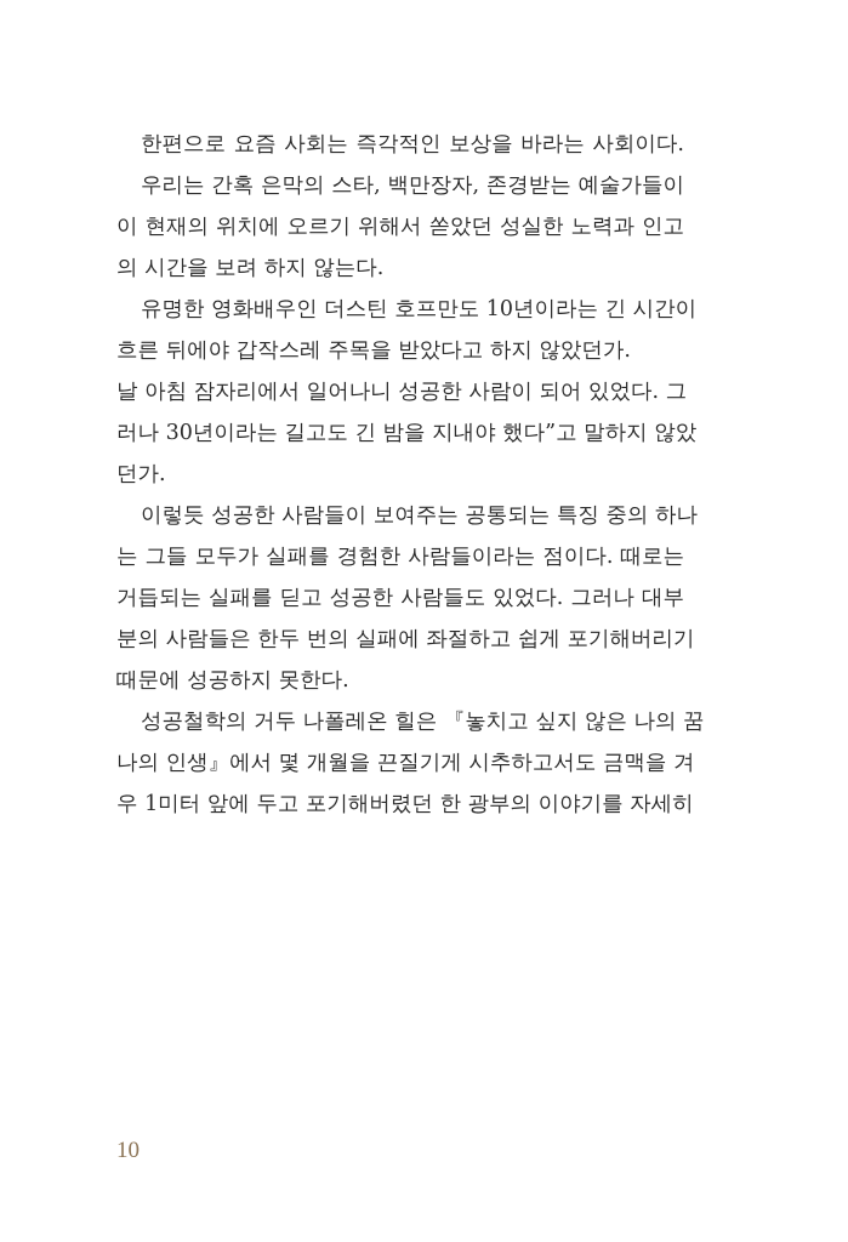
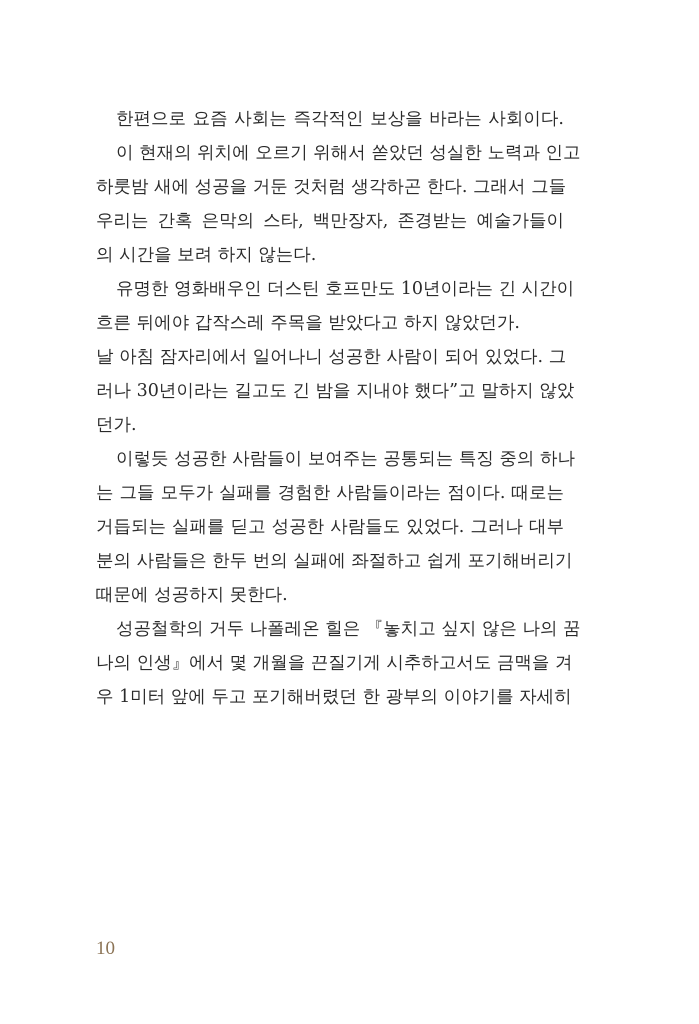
  한편으로 요즘 사회는 즉각적인 보상을 바라는 사회이다.
- 우리는 간혹 은막의 스타, 백만장자, 존경받는 예술가들이
+ 이 현재의 위치에 오르기 위해서 쏟았던 성실한 노력과 인고
+ 하룻밤 새에 성공을 거둔 것처럼 생각하곤 한다. 그래서 그들
- 이 현재의 위치에 오르기 위해서 쏟았던 성실한 노력과 인고
+ 우리는 간혹 은막의 스타, 백만장자, 존경받는 예술가들이
  의 시간을 보려 하지 않는다.
  유명한 영화배우인 더스틴 호프만도 10년이라는 긴 시간이
  흐른 뒤에야 갑작스레 주목을 받았다고 하지 않았던가.
  날 아침 잠자리에서 일어나니 성공한 사람이 되어 있었다. 그
  러나 30년이라는 길고도 긴 밤을 지내야 했다”고 말하지 않았
  던가.
  이렇듯 성공한 사람들이 보여주는 공통되는 특징 중의 하나
  는 그들 모두가 실패를 경험한 사람들이라는 점이다. 때로는
  거듭되는 실패를 딛고 성공한 사람들도 있었다. 그러나 대부
  분의 사람들은 한두 번의 실패에 좌절하고 쉽게 포기해버리기
  때문에 성공하지 못한다.
  성공철학의 거두 나폴레온 힐은 『놓치고 싶지 않은 나의 꿈
  나의 인생』에서 몇 개월을 끈질기게 시추하고서도 금맥을 겨
  우 1미터 앞에 두고 포기해버렸던 한 광부의 이야기를 자세히
  10
